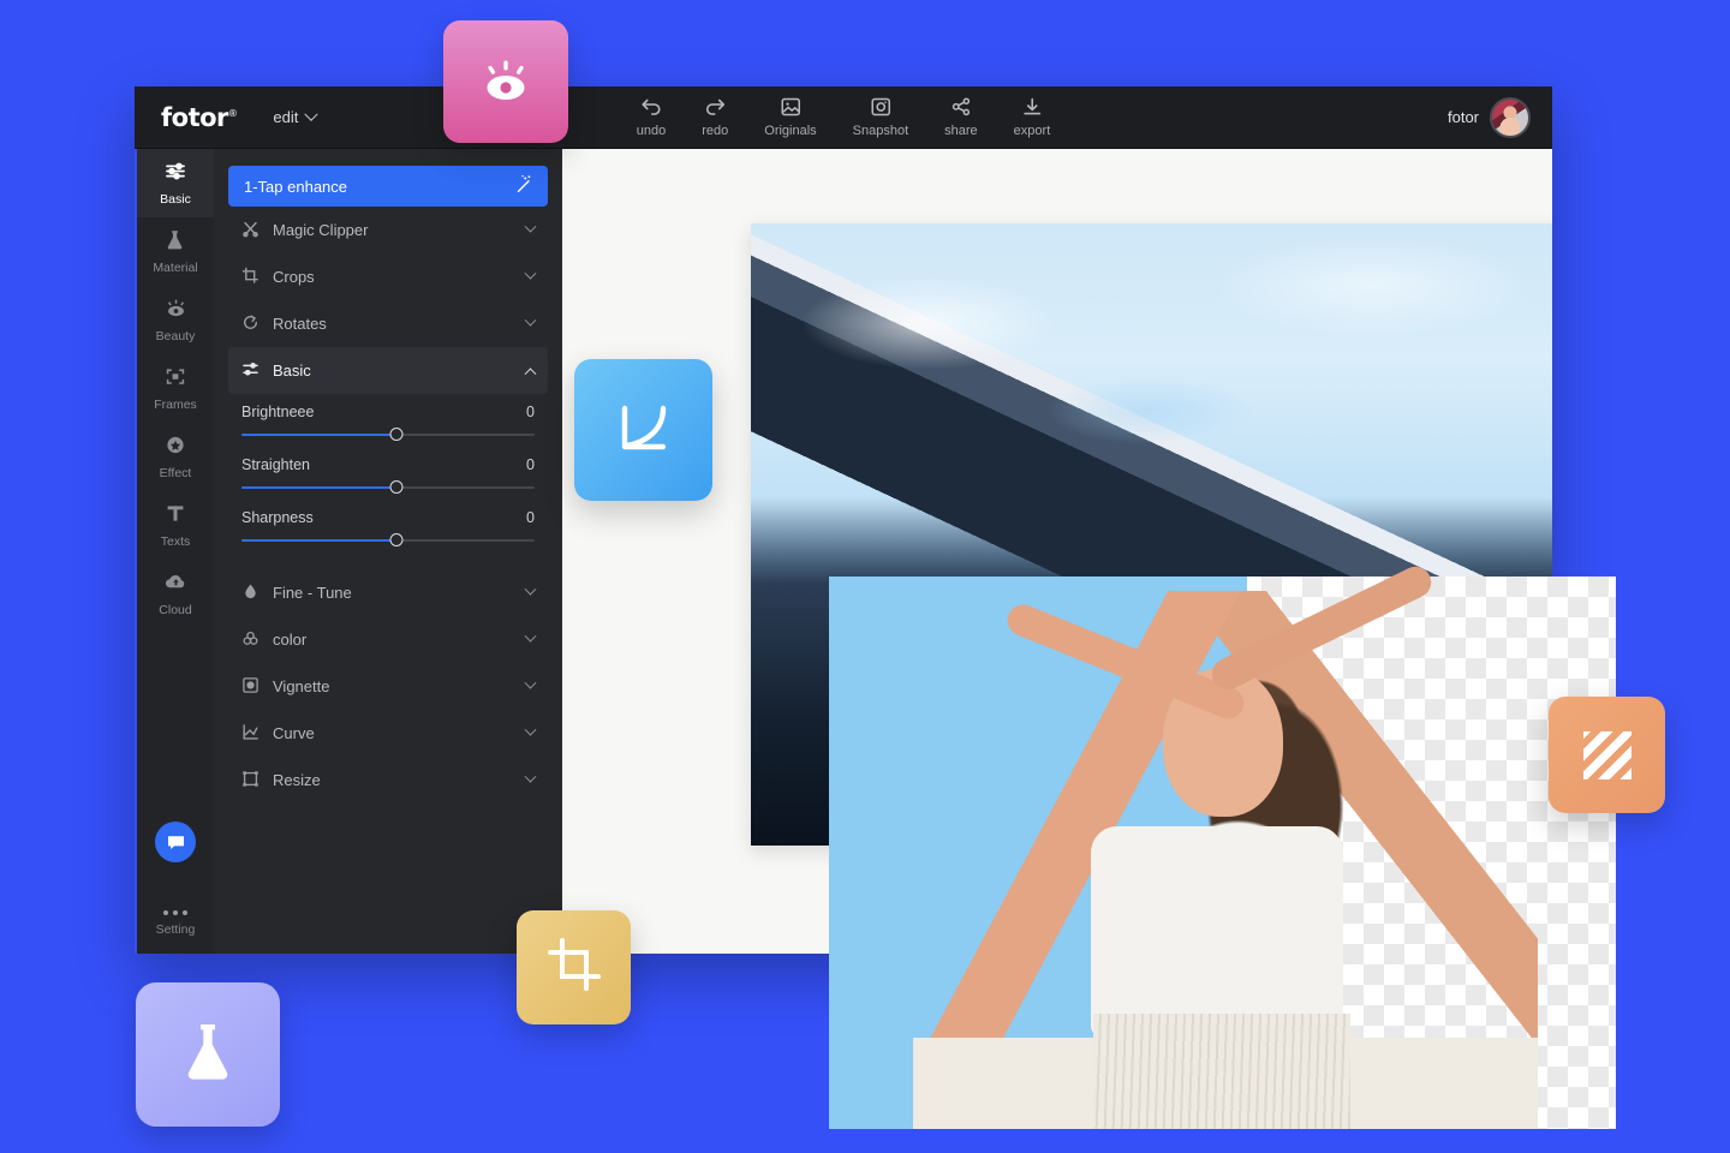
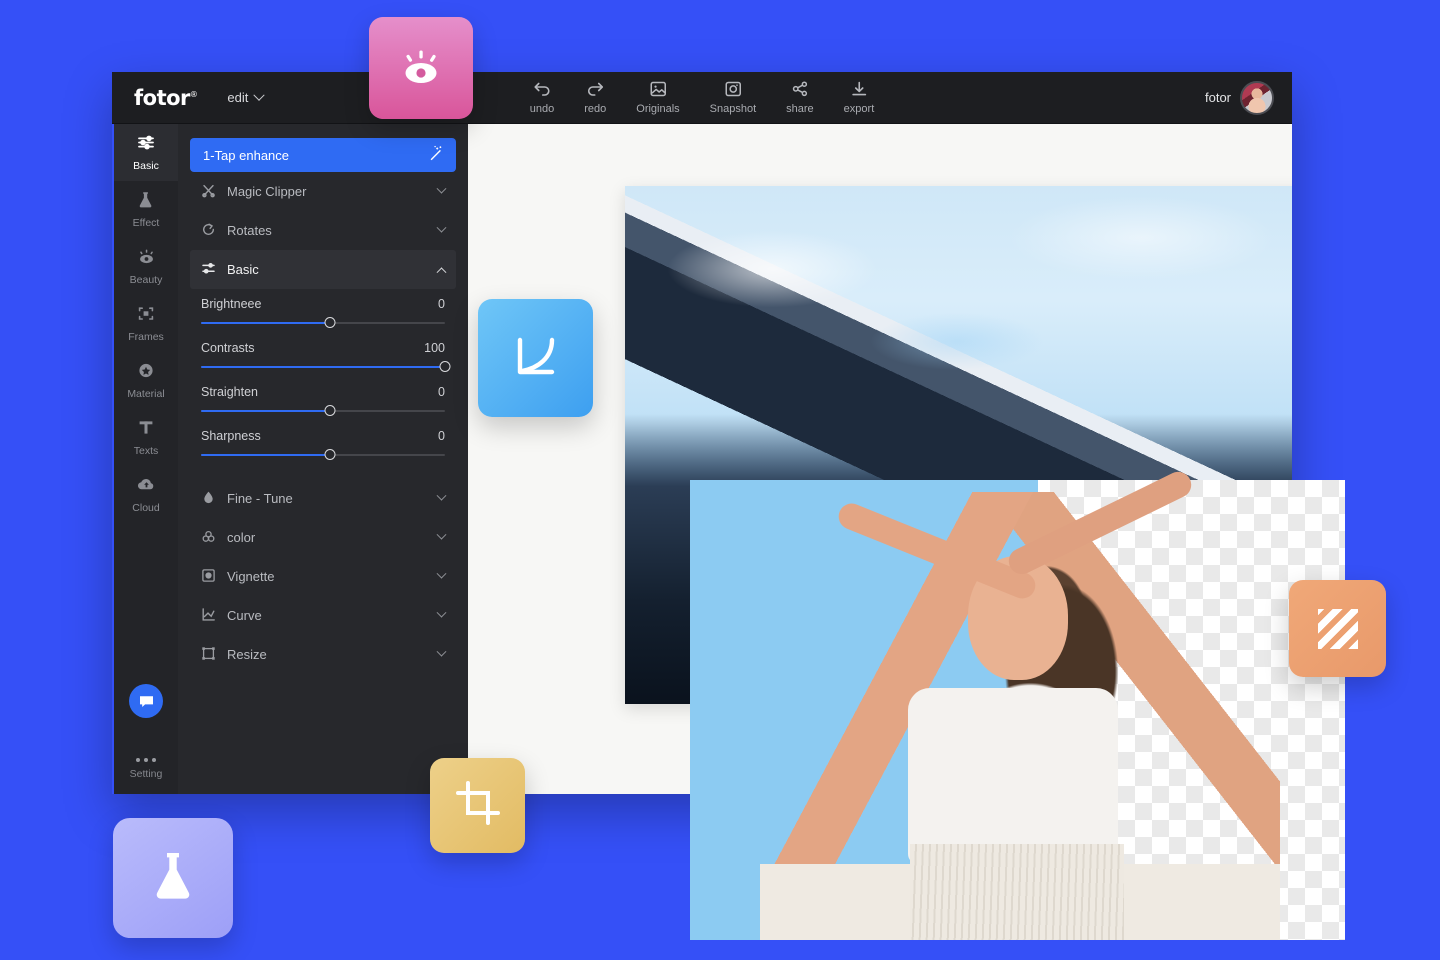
  fotor®
  edit
  undo
  redo
  Originals
  Snapshot
  share
  export
  fotor
  Basic
- Material
+ Effect
  Beauty
  Frames
- Effect
+ Material
  Texts
  Cloud
  Setting
  1-Tap enhance
  Magic Clipper
- Crops
  Rotates
  Basic
  Brightneee
  0
+ Contrasts
+ 100
  Straighten
  0
  Sharpness
  0
  Fine - Tune
  color
  Vignette
  Curve
  Resize
